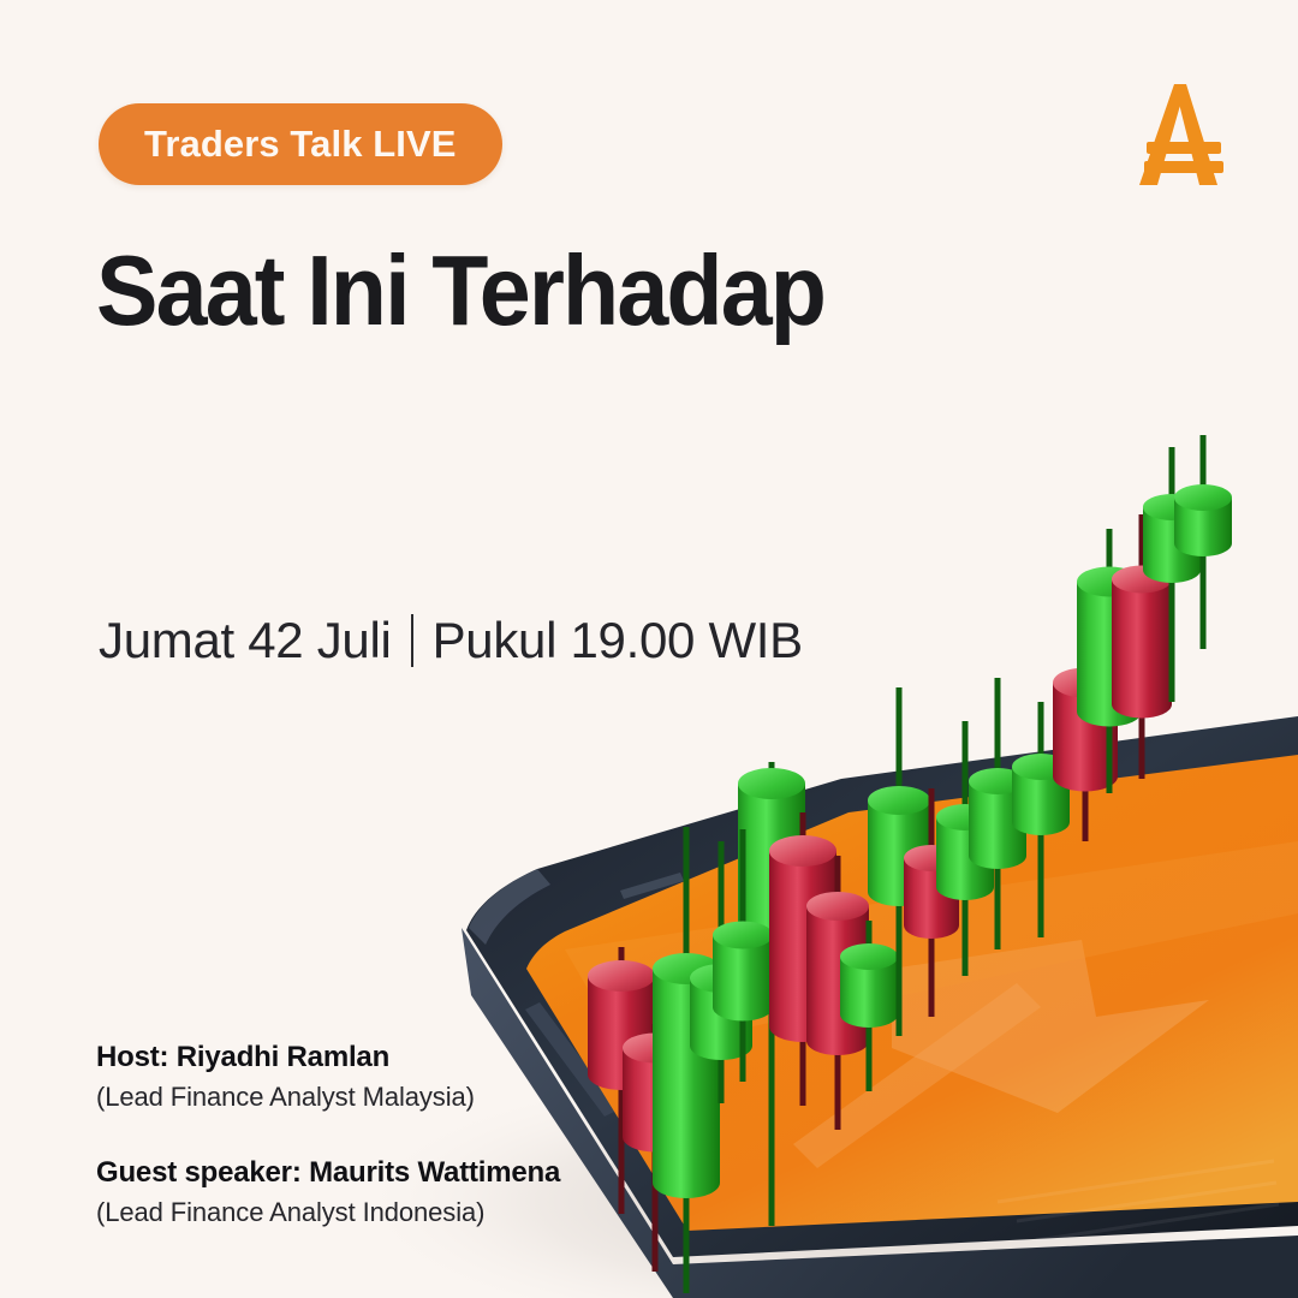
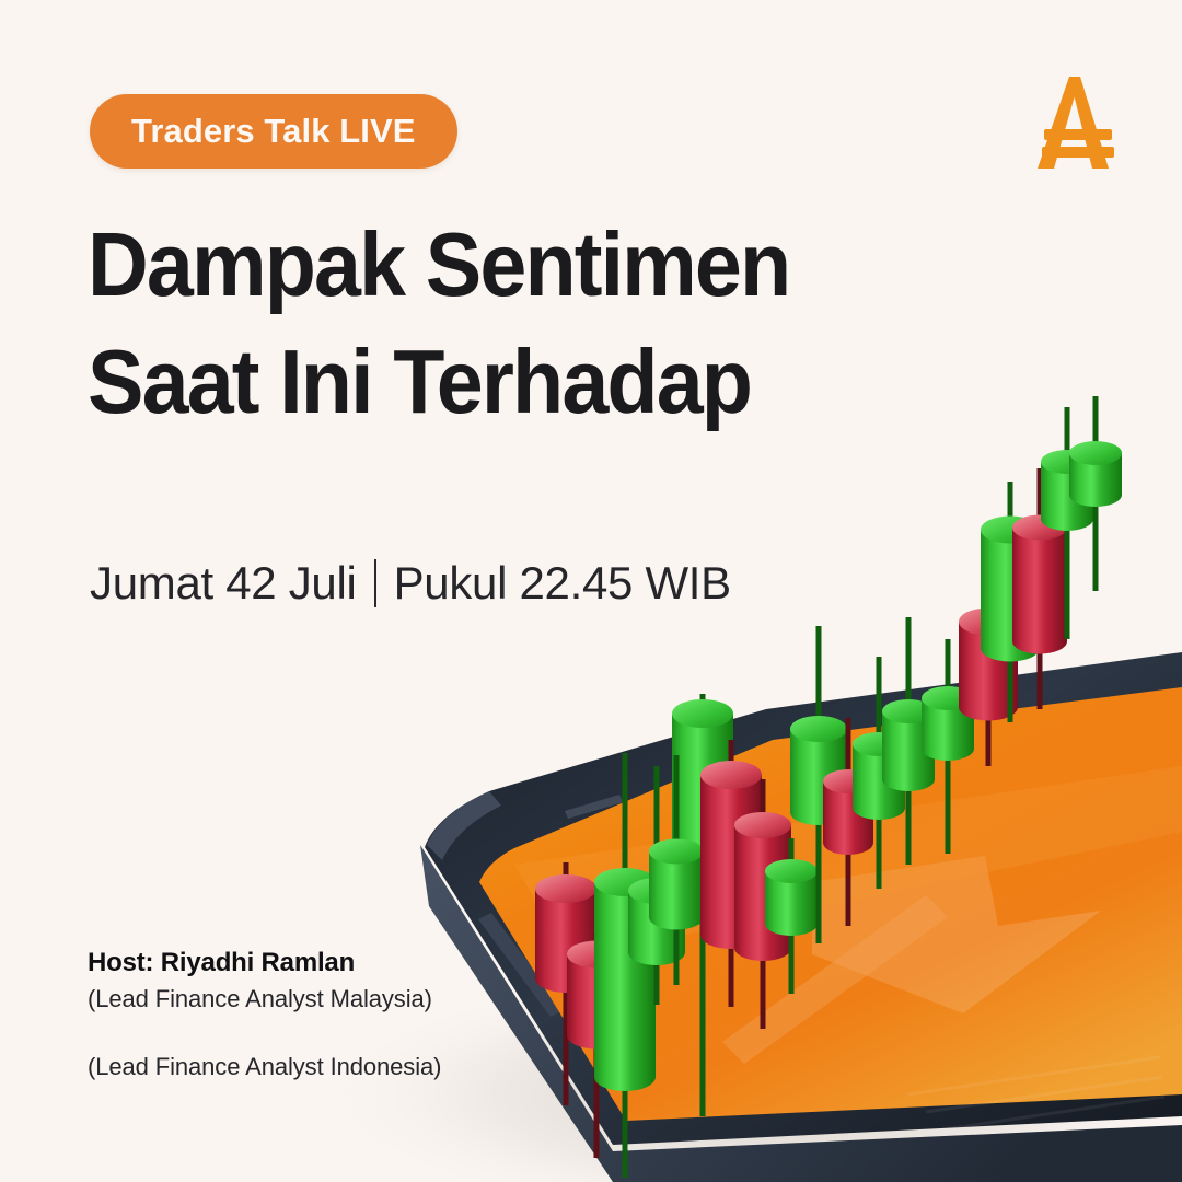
  Traders Talk LIVE
+ Dampak Sentimen
  Saat Ini Terhadap
  Jumat 42 Juli
- Pukul 19.00 WIB
+ Pukul 22.45 WIB
  Host: Riyadhi Ramlan
  (Lead Finance Analyst Malaysia)
- Guest speaker: Maurits Wattimena
  (Lead Finance Analyst Indonesia)
